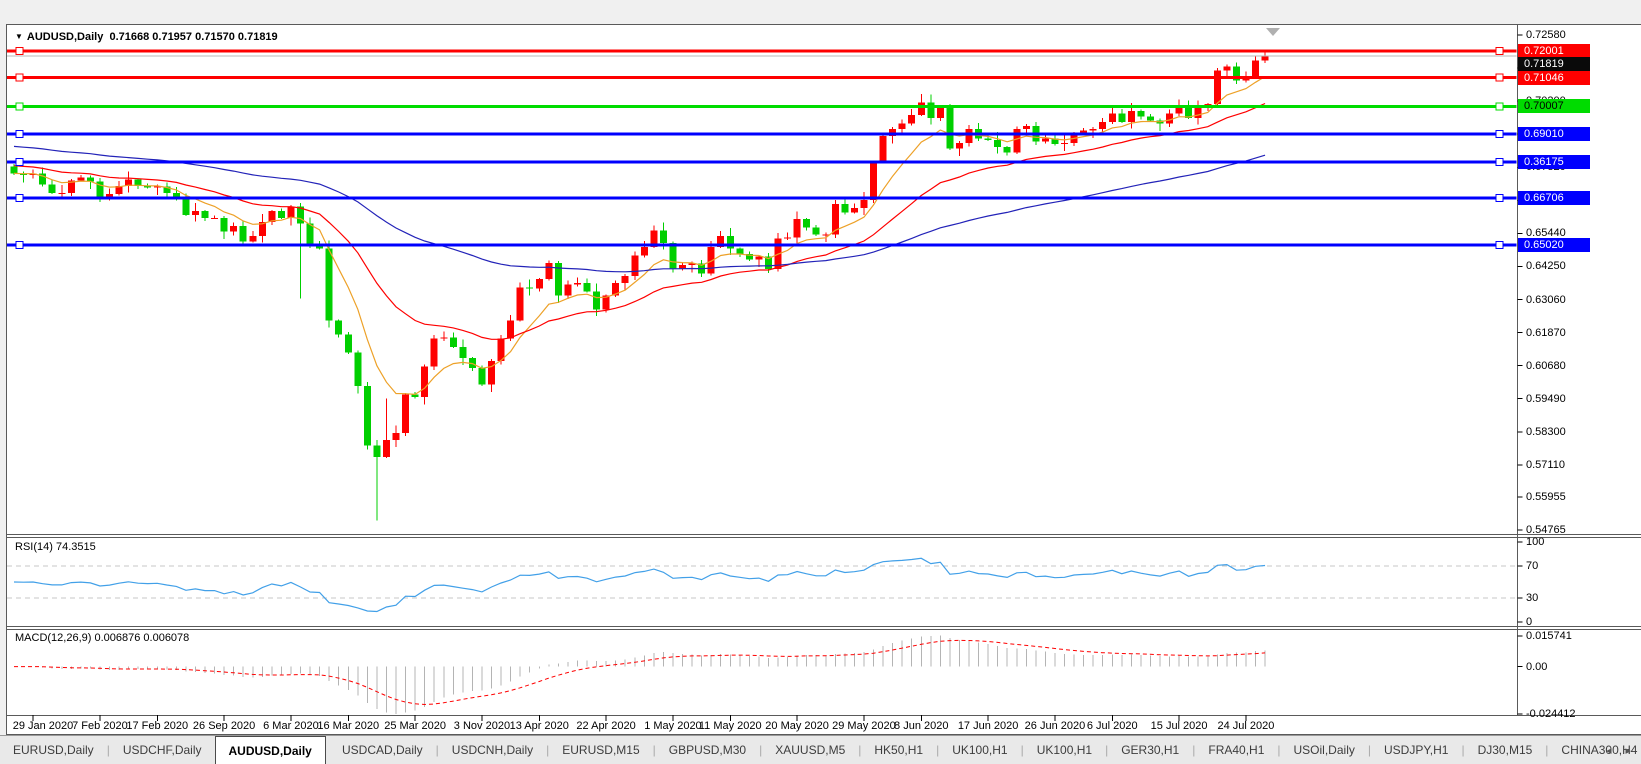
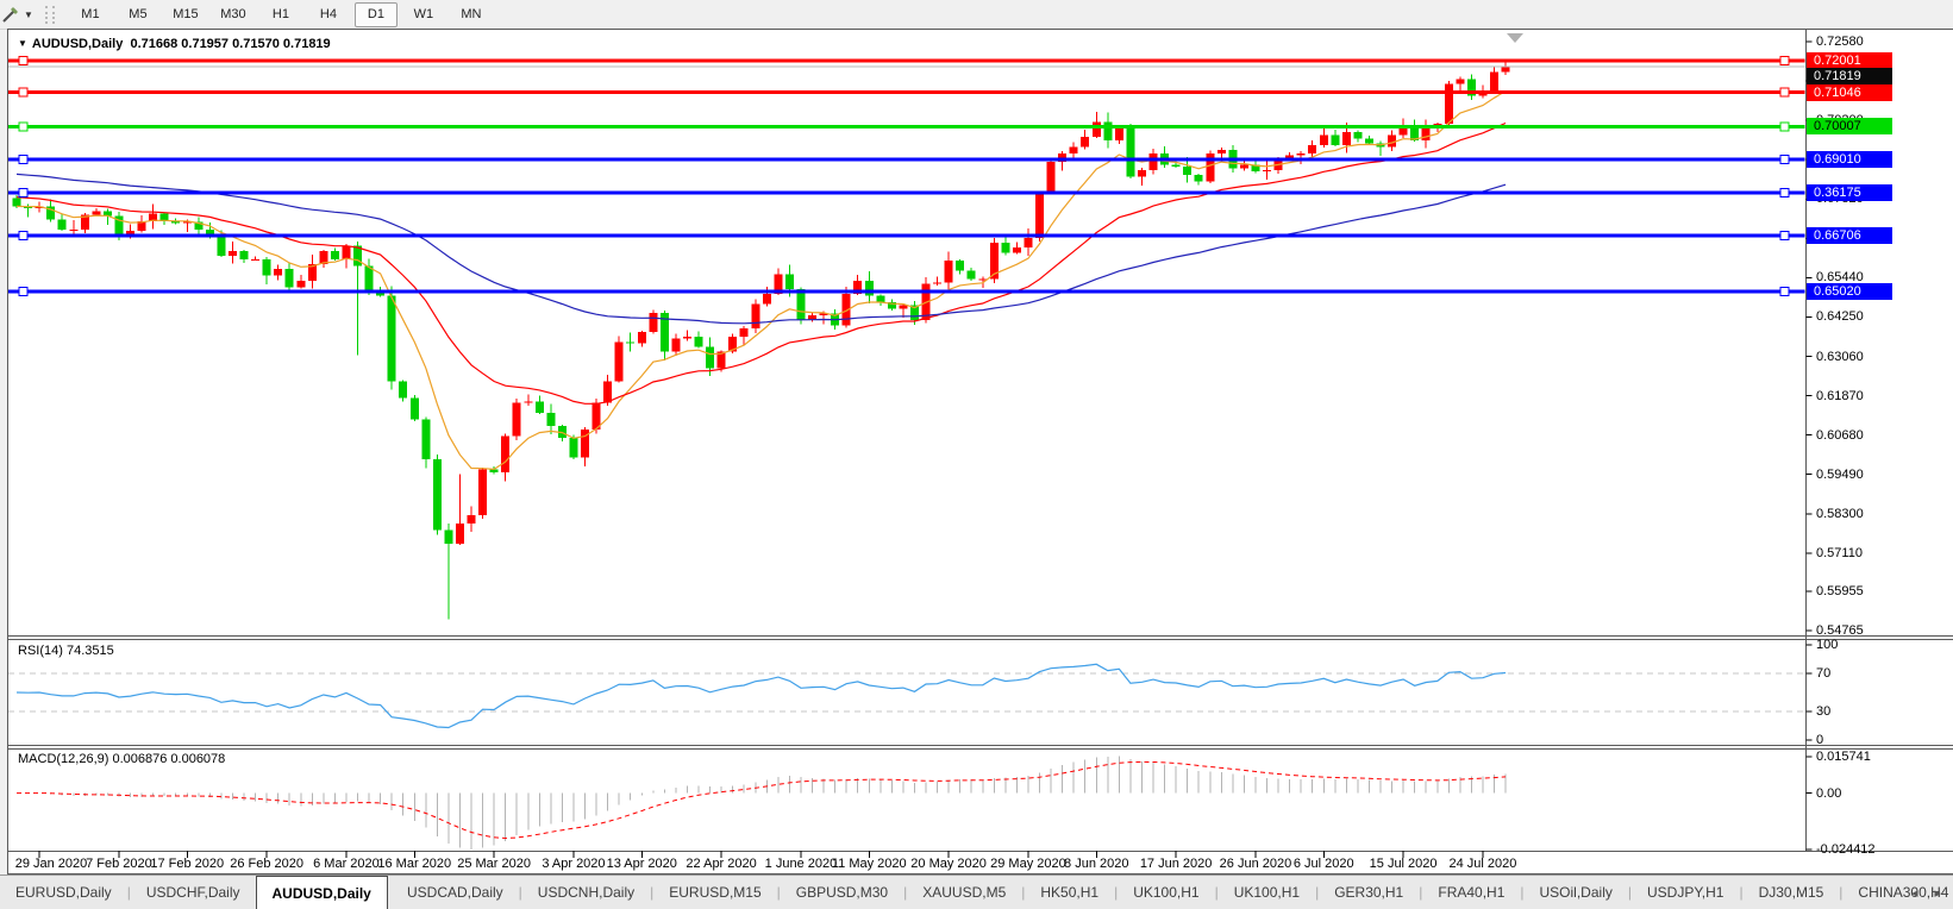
+ ▼
+ M1
+ M5
+ M15
+ M30
+ H1
+ H4
+ D1
+ W1
+ MN
  ▼ AUDUSD,Daily 0.71668 0.71957 0.71570 0.71819
  RSI(14) 74.3515
  MACD(12,26,9) 0.006876 0.006078
  0.72580
  0.65440
  0.64250
  0.63060
  0.61870
  0.60680
  0.59490
  0.58300
  0.57110
  0.55955
  0.54765
  0.72001
  0.71046
  0.70007
  0.69010
  0.36175
  0.66706
  0.65020
  0.71819
  100
  70
  30
  0
  0.015741
  0.00
  -0.024412
  29 Jan 2020
  7 Feb 2020
  17 Feb 2020
- 26 Sep 2020
+ 26 Feb 2020
  6 Mar 2020
  16 Mar 2020
  25 Mar 2020
- 3 Nov 2020
+ 3 Apr 2020
  13 Apr 2020
  22 Apr 2020
- 1 May 2020
+ 1 June 2020
  11 May 2020
  20 May 2020
  29 May 2020
  8 Jun 2020
  17 Jun 2020
  26 Jun 2020
  6 Jul 2020
  15 Jul 2020
  24 Jul 2020
  EURUSD,Daily
  |
  USDCHF,Daily
  AUDUSD,Daily
  USDCAD,Daily
  |
  USDCNH,Daily
  |
  EURUSD,M15
  |
  GBPUSD,M30
  |
  XAUUSD,M5
  |
  HK50,H1
  |
  UK100,H1
  |
  UK100,H1
  |
  GER30,H1
  |
  FRA40,H1
  |
  USOil,Daily
  |
  USDJPY,H1
  |
  DJ30,M15
  |
  CHINA300,H4
  ◂
  ▸
